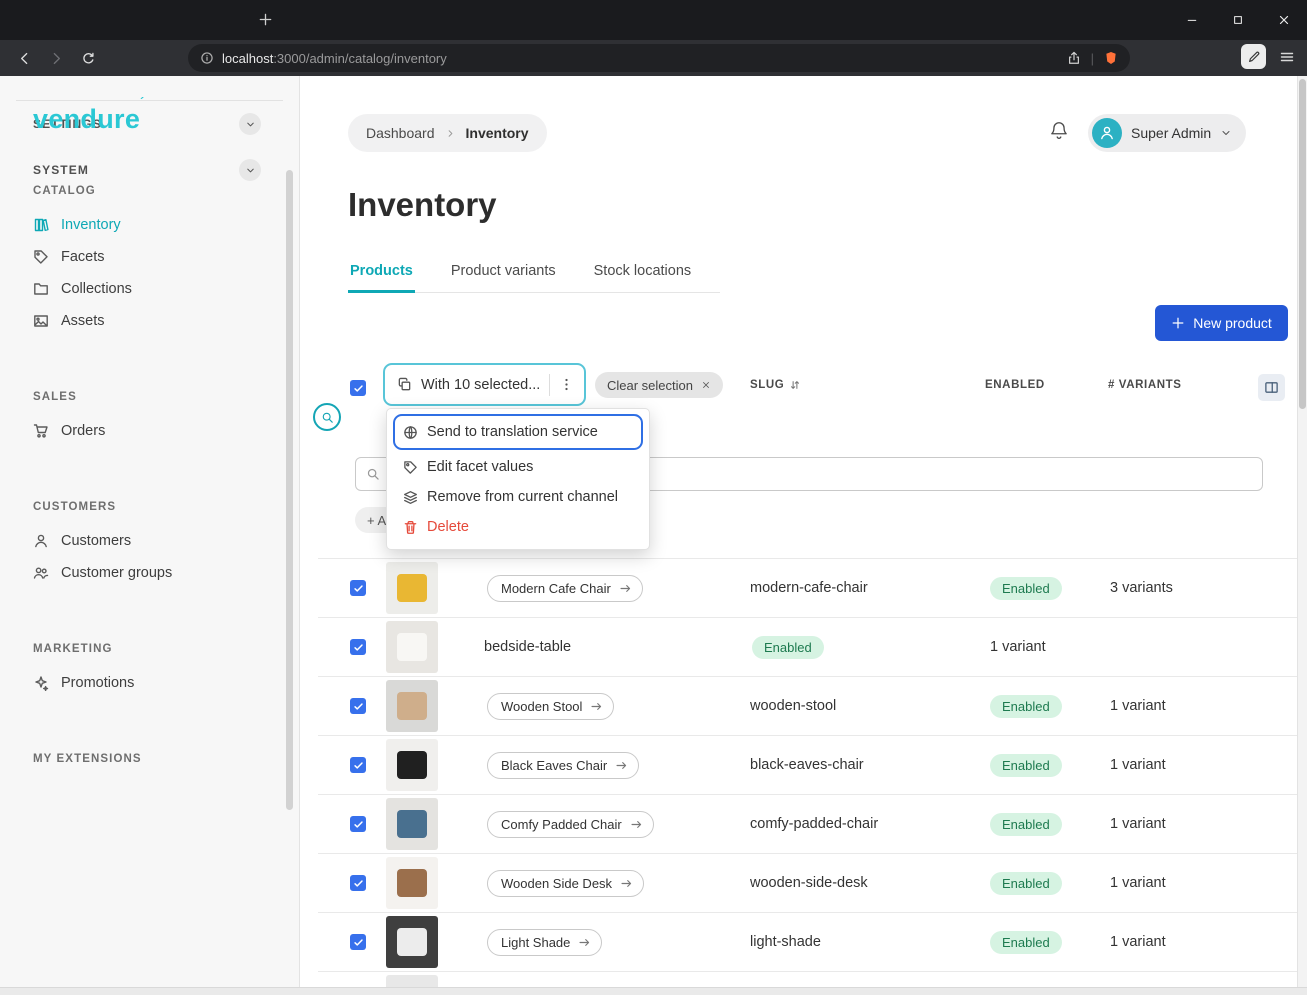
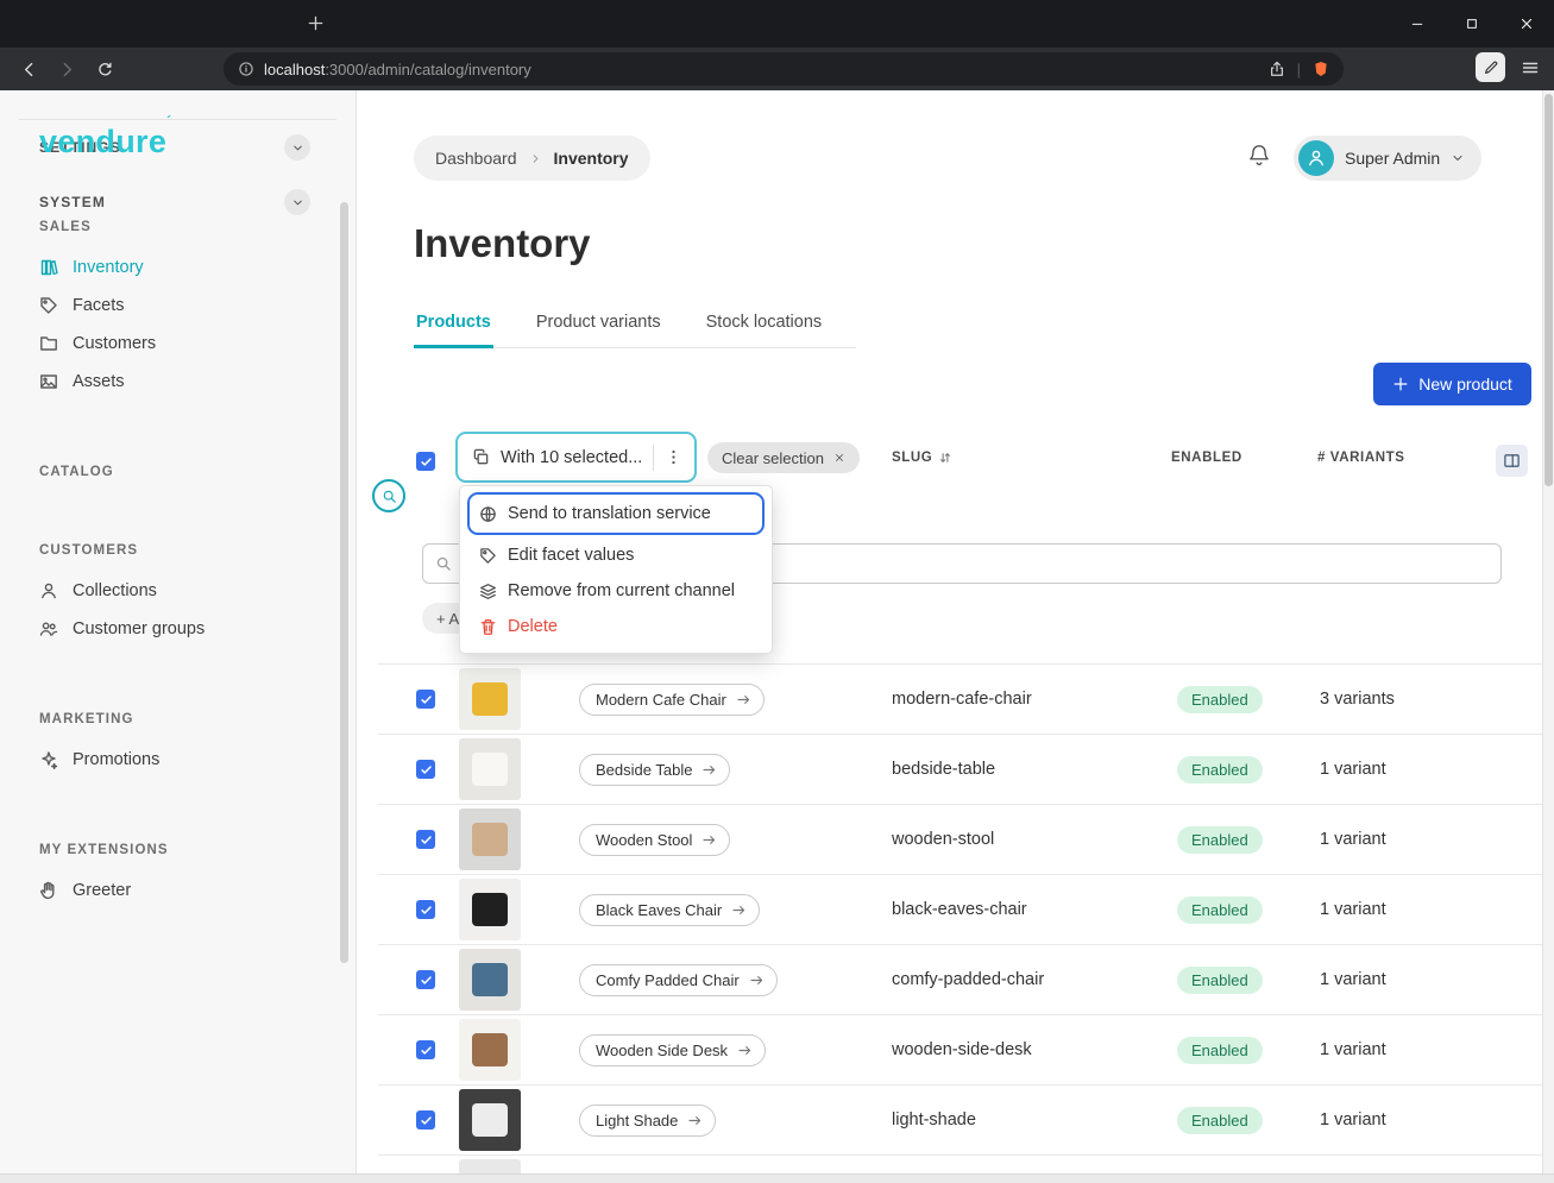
  localhost:3000/admin/catalog/inventory
  |
  vendure´
- CATALOG
+ SALES
  Inventory
  Facets
- Collections
+ Customers
  Assets
- SALES
+ CATALOG
- Orders
  CUSTOMERS
- Customers
+ Collections
  Customer groups
  MARKETING
  Promotions
  MY EXTENSIONS
+ Greeter
  SETTINGS
  SYSTEM
  Dashboard
  Inventory
  Super Admin
  Inventory
  Products
  Product variants
  Stock locations
  New product
  With 10 selected...
  Clear selection
  SLUG
  ENABLED
  # VARIANTS
  + A
  Modern Cafe Chair
  modern-cafe-chair
  Enabled
  3 variants
+ Bedside Table
  bedside-table
  Enabled
  1 variant
  Wooden Stool
  wooden-stool
  Enabled
  1 variant
  Black Eaves Chair
  black-eaves-chair
  Enabled
  1 variant
  Comfy Padded Chair
  comfy-padded-chair
  Enabled
  1 variant
  Wooden Side Desk
  wooden-side-desk
  Enabled
  1 variant
  Light Shade
  light-shade
  Enabled
  1 variant
  Send to translation service
  Edit facet values
  Remove from current channel
  Delete
